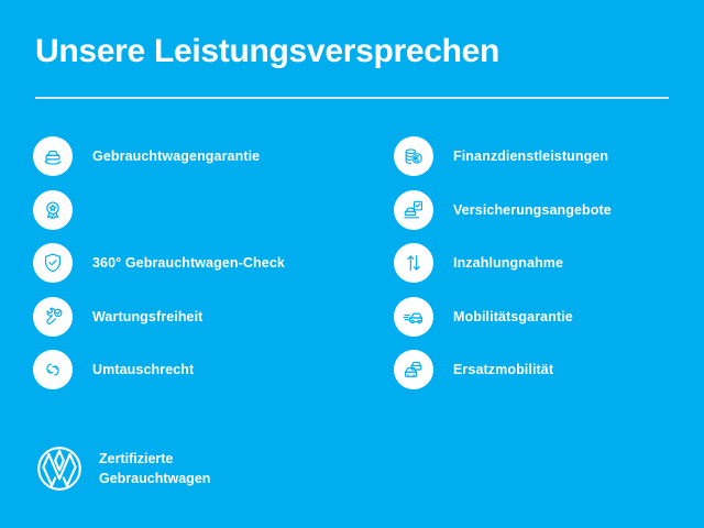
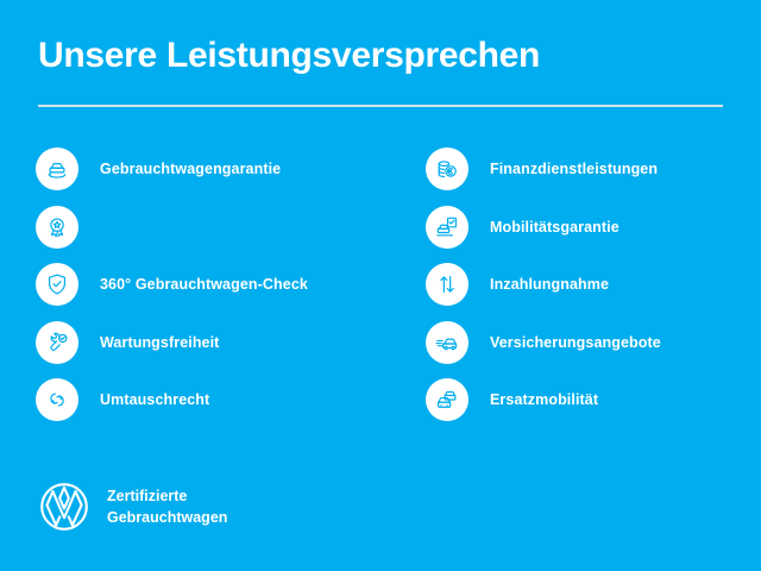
  Unsere Leistungsversprechen
  Gebrauchtwagengarantie
  360° Gebrauchtwagen-Check
  Wartungsfreiheit
  Umtauschrecht
  Finanzdienstleistungen
- Versicherungsangebote
+ Mobilitätsgarantie
  Inzahlungnahme
- Mobilitätsgarantie
+ Versicherungsangebote
  Ersatzmobilität
  Zertifizierte
  Gebrauchtwagen
